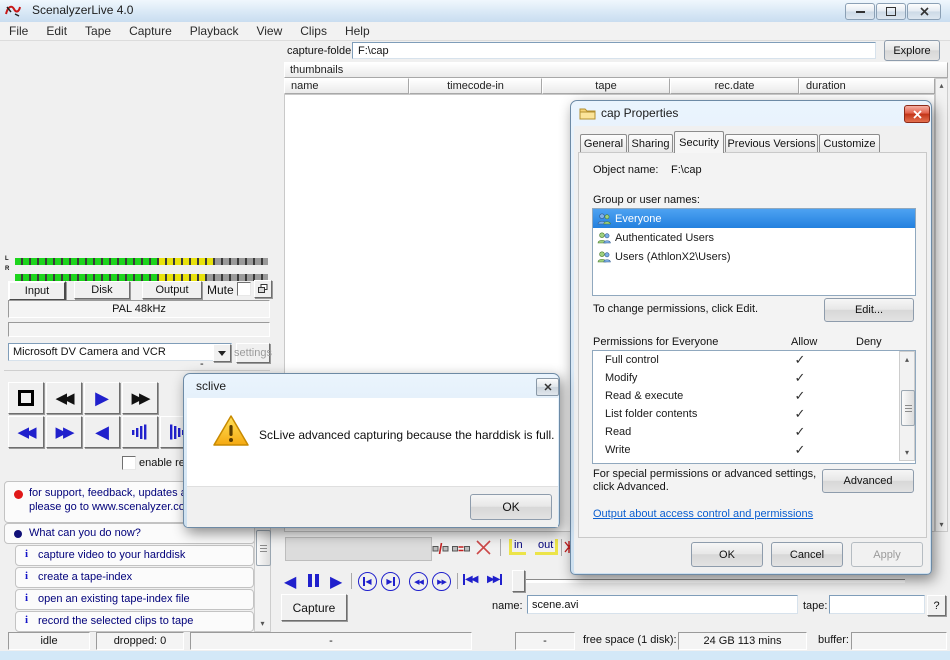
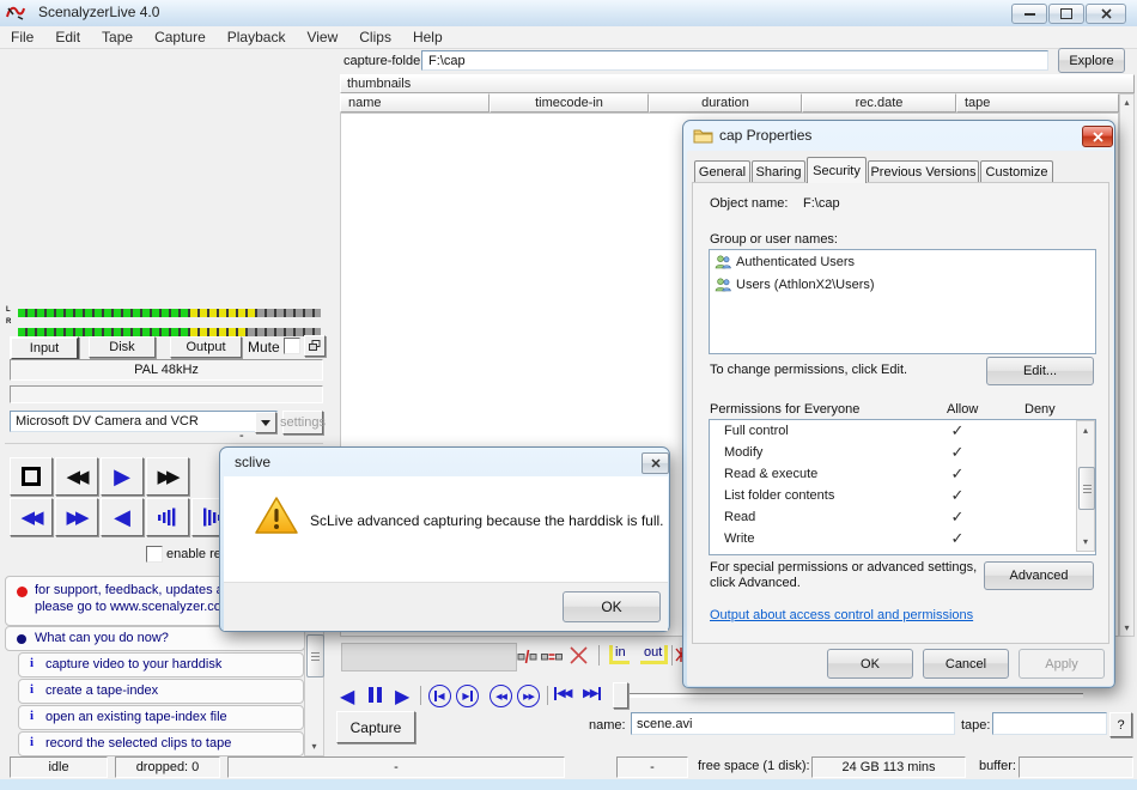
  ScenalyzerLive 4.0
  File
  Edit
  Tape
  Capture
  Playback
  View
  Clips
  Help
  capture-folde
  F:\cap
  Explore
  thumbnails
  name
  timecode-in
- tape
+ duration
  rec.date
- duration
+ tape
  ▴
  ▾
  Input
  Disk
  Output
  Mute
  PAL 48kHz
  Microsoft DV Camera and VCR
  settings
  -
  ◀◀
  ▶
  ▶▶
  ◀◀
  ▶▶
  ◀
  enable re
  for support, feedback, updates
  please go to www.scenalyzer.co
  What can you do now?
  i
  capture video to your harddisk
  i
  create a tape-index
  i
  open an existing tape-index file
  i
  record the selected clips to tape
  ▾
  in
  out
  ◀
  ▶
  ◀
  ▶
  ◀◀
  ▶▶
  ◀◀
  ▶▶
  Capture
  name:
  scene.avi
  tape:
  ?
  idle
  dropped: 0
  -
  -
  free space (1 disk):
  24 GB 113 mins
  buffer:
  cap Properties
  General
  Sharing
  Security
  Previous Versions
  Customize
  Object name:
  F:\cap
  Group or user names:
- Everyone
  Authenticated Users
  Users (AthlonX2\Users)
  To change permissions, click Edit.
  Edit...
  Permissions for Everyone
  Allow
  Deny
  Full control
  ✓
  Modify
  ✓
  Read & execute
  ✓
  List folder contents
  ✓
  Read
  ✓
  Write
  ✓
  ▴
  ▾
  For special permissions or advanced settings,
  click Advanced.
  Advanced
  Output about access control and permissions
  OK
  Cancel
  Apply
  sclive
  ScLive advanced capturing because the harddisk is full.
  OK
